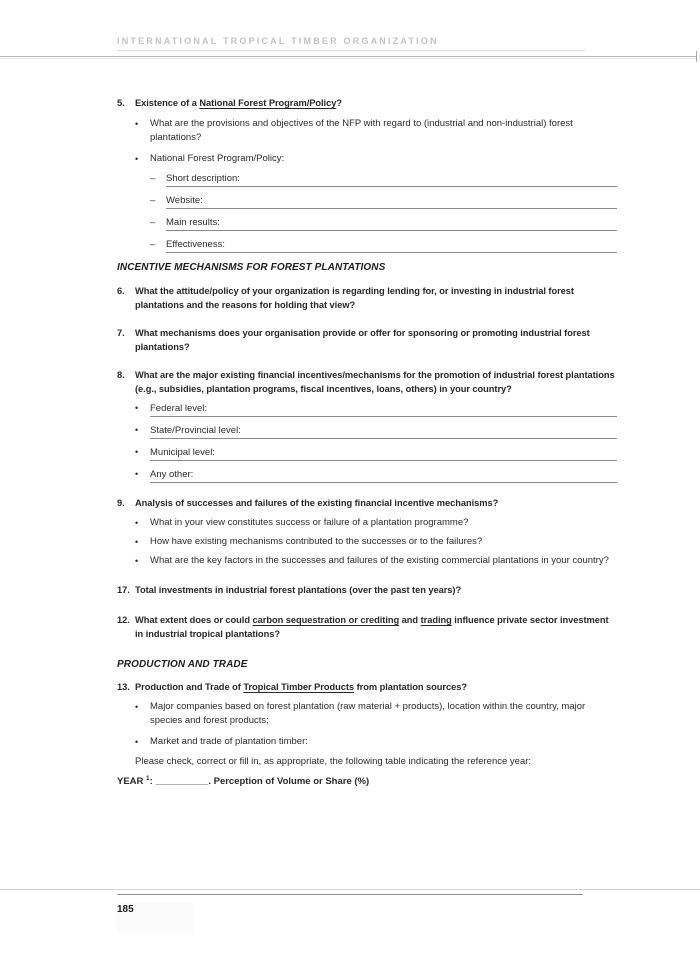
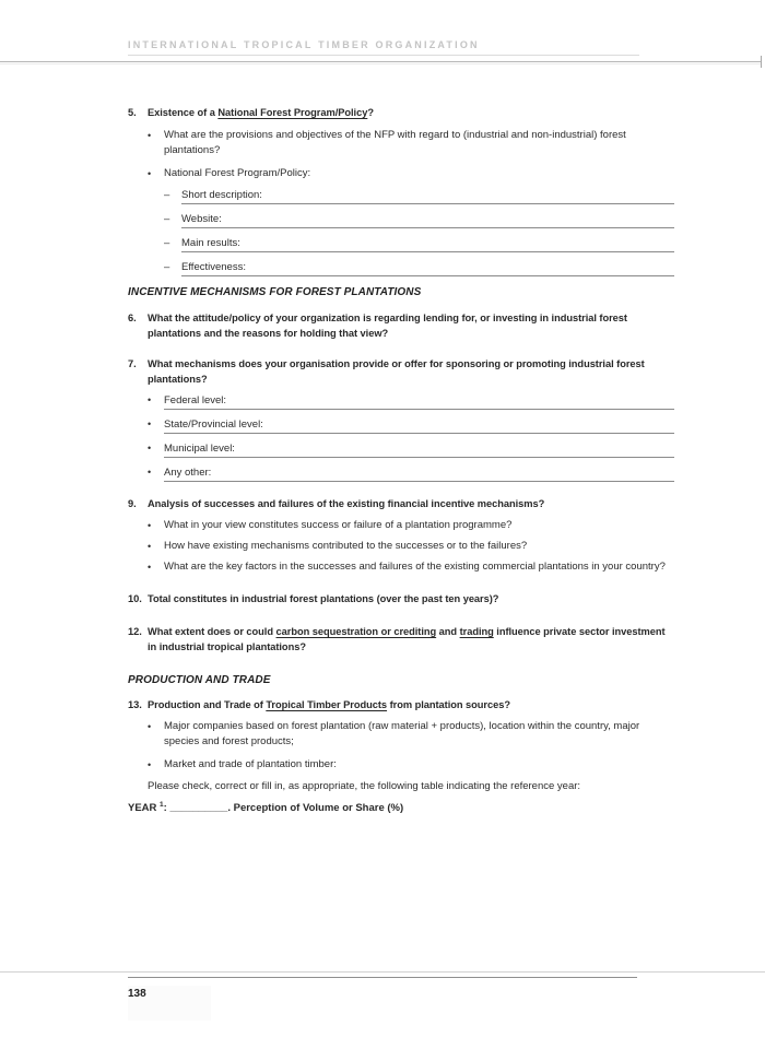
  INTERNATIONAL TROPICAL TIMBER ORGANIZATION
  5.
  Existence of a National Forest Program/Policy?
  •
  What are the provisions and objectives of the NFP with regard to (industrial and non-industrial) forest plantations?
  •
  National Forest Program/Policy:
  –
  Short description:
  –
  Website:
  –
  Main results:
  –
  Effectiveness:
  INCENTIVE MECHANISMS FOR FOREST PLANTATIONS
  6.
  What the attitude/policy of your organization is regarding lending for, or investing in industrial forest plantations and the reasons for holding that view?
  7.
  What mechanisms does your organisation provide or offer for sponsoring or promoting industrial forest plantations?
- 8.
- What are the major existing financial incentives/mechanisms for the promotion of industrial forest plantations (e.g., subsidies, plantation programs, fiscal incentives, loans, others) in your country?
  •
  Federal level:
  •
  State/Provincial level:
  •
  Municipal level:
  •
  Any other:
  9.
  Analysis of successes and failures of the existing financial incentive mechanisms?
  •
  What in your view constitutes success or failure of a plantation programme?
  •
  How have existing mechanisms contributed to the successes or to the failures?
  •
  What are the key factors in the successes and failures of the existing commercial plantations in your country?
- 17.
+ 10.
- Total investments in industrial forest plantations (over the past ten years)?
+ Total constitutes in industrial forest plantations (over the past ten years)?
  12.
  What extent does or could carbon sequestration or crediting and trading influence private sector investment in industrial tropical plantations?
  PRODUCTION AND TRADE
  13.
  Production and Trade of Tropical Timber Products from plantation sources?
  •
  Major companies based on forest plantation (raw material + products), location within the country, major species and forest products;
  •
  Market and trade of plantation timber:
  Please check, correct or fill in, as appropriate, the following table indicating the reference year:
  YEAR : __________. Perception of Volume or Share (%)
- 185
+ 138
